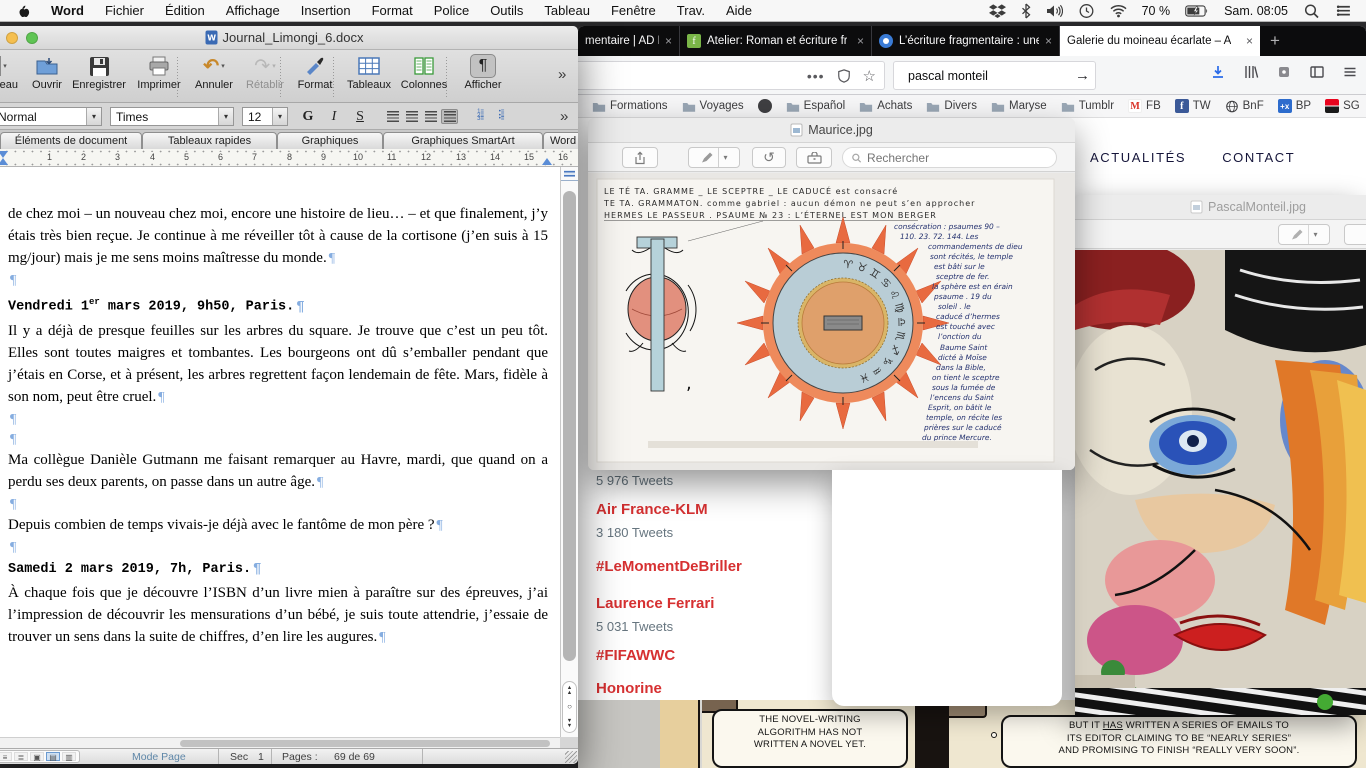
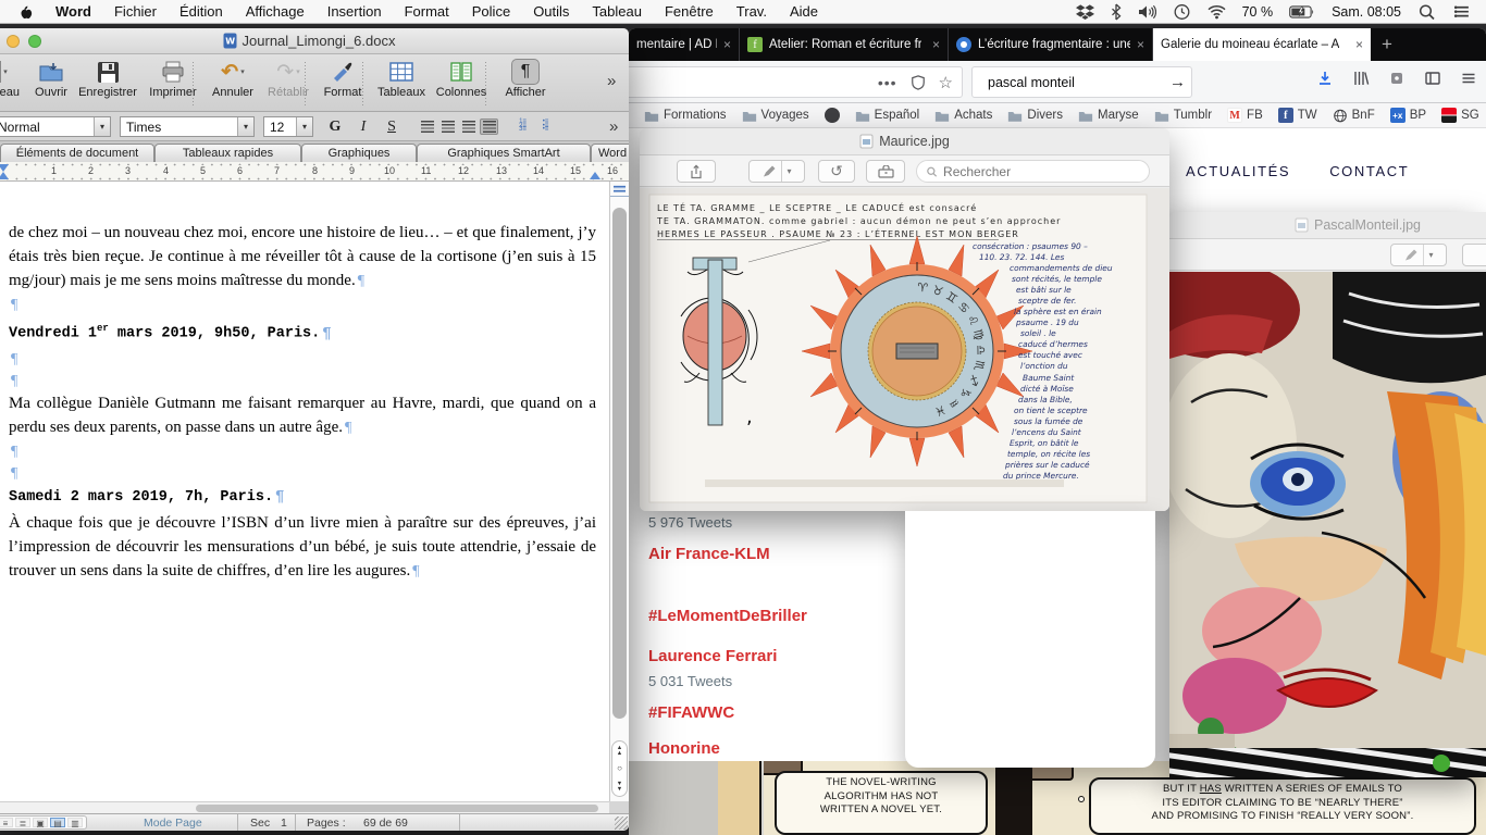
  mentaire | AD
  ×
  f
  Atelier: Roman et écriture fr
  ×
  L’écriture fragmentaire : un
  ×
  Galerie du moineau écarlate – A
  ×
  +
  •••
  ☆
  pascal monteil
  →
  Formations
  Voyages
  Español
  Achats
  Divers
  Maryse
  Tumblr
  M
  FB
  f
  TW
  BnF
  +x
  BP
  SG
  ACTUALITÉS
  CONTACT
  5 976 Tweets
  Air France-KLM
- 3 180 Tweets
  #LeMomentDeBriller
  Laurence Ferrari
  5 031 Tweets
  #FIFAWWC
  Honorine
  THE NOVEL-WRITING
  ALGORITHM HAS NOT
  WRITTEN A NOVEL YET.
  BUT IT HAS WRITTEN A SERIES OF EMAILS TO
- ITS EDITOR CLAIMING TO BE “NEARLY SERIES”
+ ITS EDITOR CLAIMING TO BE “NEARLY THERE”
  AND PROMISING TO FINISH “REALLY VERY SOON”.
  Maurice.jpg
  ▾
  ↺
  Rechercher
  LE TÉ TA. GRAMME _ LE SCEPTRE _ LE CADUCÉ est consacré
  TE TA. GRAMMATON. comme gabriel : aucun démon ne peut s’en approcher
  HERMES LE PASSEUR . PSAUME № 23 : L’ÉTERNEL EST MON BERGER
  ,
  consécration : psaumes 90 –
  110. 23. 72. 144. Les
  commandements de dieu
  sont récités, le temple
  est bâti sur le
  sceptre de fer.
  la sphère est en érain
  psaume . 19 du
  soleil . le
  caducé d’hermes
  est touché avec
  l’onction du
  Baume Saint
  dicté à Moïse
  dans la Bible,
  on tient le sceptre
  sous la fumée de
  l’encens du Saint
  Esprit, on bâtit le
  temple, on récite les
  prières sur le caducé
  du prince Mercure.
  PascalMonteil.jpg
  ▾
  W
  Journal_Limongi_6.docx
  Ouvrir
  Enregistrer
  Imprimer
  ↶
  Annuler
  ↷
  Rétablr
  Format
  Tableaux
  Colonnes
  ¶
  Afficher
  »
  Normal
  ▾
  Times
  ▾
  12
  ▾
  G
  I
  S
  »
  Éléments de document
  Tableaux rapides
  Graphiques
  Graphiques SmartArt
  Word
  1
  2
  3
  4
  5
  6
  7
  8
  9
  10
  11
  12
  13
  14
  15
  16
  de chez moi – un nouveau chez moi, encore une histoire de lieu… – et que finalement, j’y étais très bien reçue. Je continue à me réveiller tôt à cause de la cortisone (j’en suis à 15 mg/jour) mais je me sens moins maîtresse du monde.
  Vendredi 1er mars 2019, 9h50, Paris.
- Il y a déjà de presque feuilles sur les arbres du square. Je trouve que c’est un peu tôt. Elles sont toutes maigres et tombantes. Les bourgeons ont dû s’emballer pendant que j’étais en Corse, et à présent, les arbres regrettent façon lendemain de fête. Mars, fidèle à son nom, peut être cruel.
  Ma collègue Danièle Gutmann me faisant remarquer au Havre, mardi, que quand on a perdu ses deux parents, on passe dans un autre âge.
- Depuis combien de temps vivais-je déjà avec le fantôme de mon père ?
  Samedi 2 mars 2019, 7h, Paris.
  À chaque fois que je découvre l’ISBN d’un livre mien à paraître sur des épreuves, j’ai l’impression de découvrir les mensurations d’un bébé, je suis toute attendrie, j’essaie de trouver un sens dans la suite de chiffres, d’en lire les augures.
  ○
  ≡
  ≣
  ▣
  ▤
  ▥
  Mode Page
  Sec
  1
  Pages :
  69 de 69
  Word
  Fichier
  Édition
  Affichage
  Insertion
  Format
  Police
  Outils
  Tableau
  Fenêtre
  Trav.
  Aide
  70 %
  Sam. 08:05
